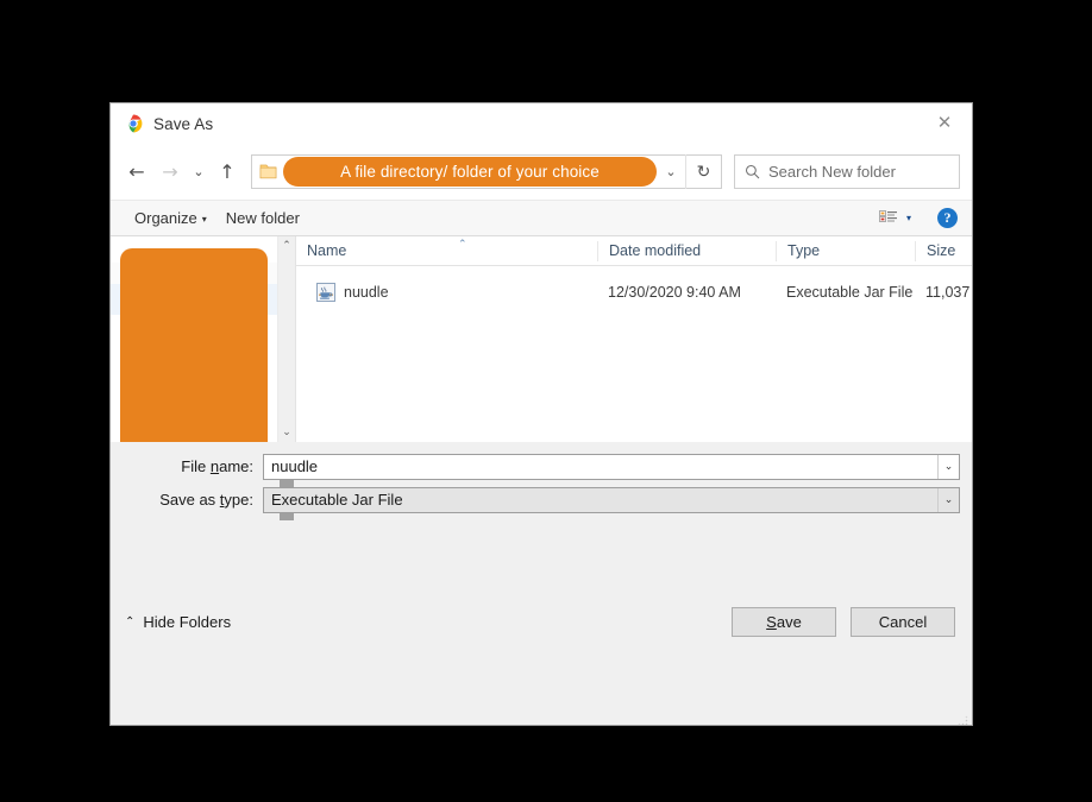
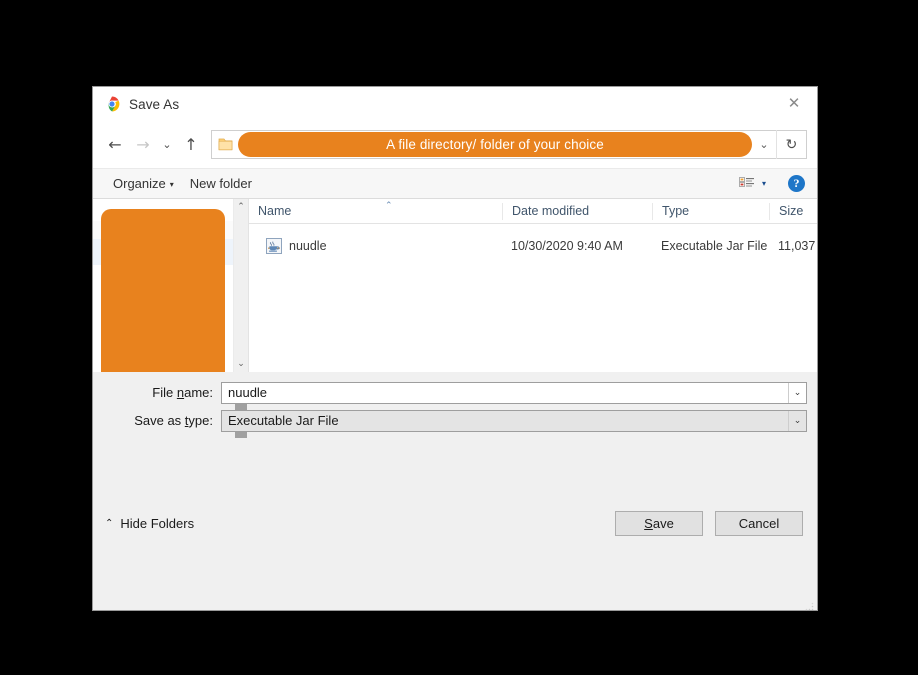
  Save As
  ✕
  ←
  →
  ⌄
  ↑
  A file directory/ folder of your choice
  ⌄
  ↻
- Search New folder
  Organize ▾
  New folder
  ▾
  ?
  ⌃
  ⌄
  Name
  Date modified
  Type
  Size
  ⌃
  nuudle
- 12/30/2020 9:40 AM
+ 10/30/2020 9:40 AM
  Executable Jar File
  11,037
  File name:
  nuudle
  ⌄
  Save as type:
  Executable Jar File
  ⌄
  ⌃
  Hide Folders
  S
  ave
  Cancel
